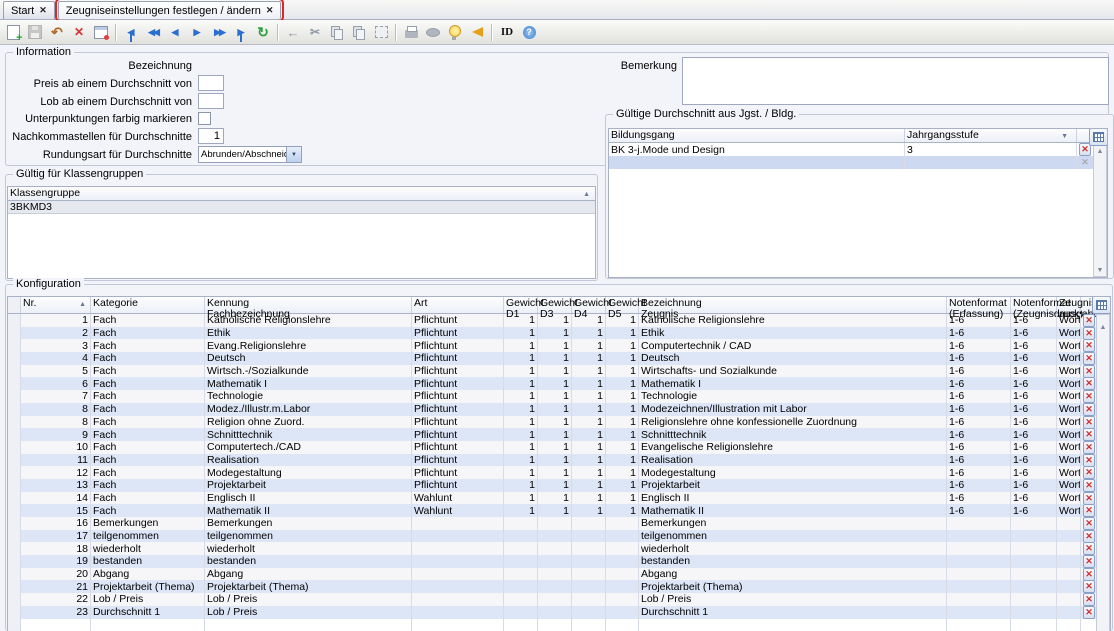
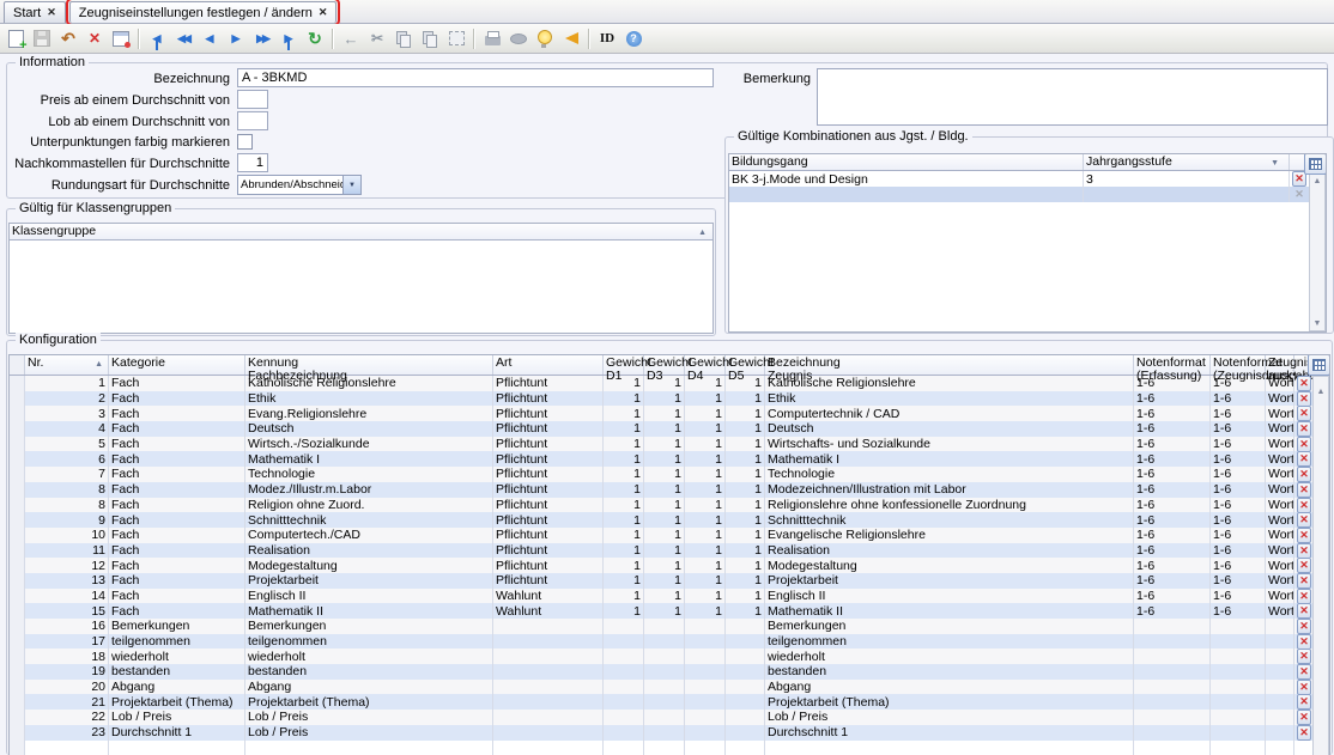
  Start
  ✕
  Zeugniseinstellungen festlegen / ändern
  ✕
  ID
  ?
  Information
  Bezeichnung
+ A - 3BKMD
  Preis ab einem Durchschnitt von
  Lob ab einem Durchschnitt von
  Unterpunktungen farbig markieren
  Nachkommastellen für Durchschnitte
  1
  Rundungsart für Durchschnitte
  Abrunden/Abschnei
  Bemerkung
- Gültige Durchschnitt aus Jgst. / Bldg.
+ Gültige Kombinationen aus Jgst. / Bldg.
  Bildungsgang
  Jahrgangsstufe
  BK 3-j.Mode und Design
  3
  Gültig für Klassengruppen
  Klassengruppe
- 3BKMD3
  Konfiguration
  Nr.
  Kategorie
  Kennung
  Fachbezeichnung
  Art
  Gewicht
  D1
  Gewicht
  D3
  Gewicht
  D4
  Gewicht
  D5
  Bezeichnung
  Zeugnis
  Notenformat
  (Erfassung)
  Notenformat
  (Zeugnisdruck)
  Zeugni
  1
  Fach
  Katholische Religionslehre
  Pflichtunt
  1
  1
  1
  1
  Katholische Religionslehre
  1-6
  1-6
  Wort
  2
  Fach
  Ethik
  Pflichtunt
  1
  1
  1
  1
  Ethik
  1-6
  1-6
  Wort
  3
  Fach
  Evang.Religionslehre
  Pflichtunt
  1
  1
  1
  1
  Computertechnik / CAD
  1-6
  1-6
  Wort
  4
  Fach
  Deutsch
  Pflichtunt
  1
  1
  1
  1
  Deutsch
  1-6
  1-6
  Wort
  5
  Fach
  Wirtsch.-/Sozialkunde
  Pflichtunt
  1
  1
  1
  1
  Wirtschafts- und Sozialkunde
  1-6
  1-6
  Wort
  6
  Fach
  Mathematik I
  Pflichtunt
  1
  1
  1
  1
  Mathematik I
  1-6
  1-6
  Wort
  7
  Fach
  Technologie
  Pflichtunt
  1
  1
  1
  1
  Technologie
  1-6
  1-6
  Wort
  8
  Fach
  Modez./Illustr.m.Labor
  Pflichtunt
  1
  1
  1
  1
  Modezeichnen/Illustration mit Labor
  1-6
  1-6
  Wort
  8
  Fach
  Religion ohne Zuord.
  Pflichtunt
  1
  1
  1
  1
  Religionslehre ohne konfessionelle Zuordnung
  1-6
  1-6
  Wort
  9
  Fach
  Schnitttechnik
  Pflichtunt
  1
  1
  1
  1
  Schnitttechnik
  1-6
  1-6
  Wort
  10
  Fach
  Computertech./CAD
  Pflichtunt
  1
  1
  1
  1
  Evangelische Religionslehre
  1-6
  1-6
  Wort
  11
  Fach
  Realisation
  Pflichtunt
  1
  1
  1
  1
  Realisation
  1-6
  1-6
  Wort
  12
  Fach
  Modegestaltung
  Pflichtunt
  1
  1
  1
  1
  Modegestaltung
  1-6
  1-6
  Wort
  13
  Fach
  Projektarbeit
  Pflichtunt
  1
  1
  1
  1
  Projektarbeit
  1-6
  1-6
  Wort
  14
  Fach
  Englisch II
  Wahlunt
  1
  1
  1
  1
  Englisch II
  1-6
  1-6
  Wort
  15
  Fach
  Mathematik II
  Wahlunt
  1
  1
  1
  1
  Mathematik II
  1-6
  1-6
  Wort
  16
  Bemerkungen
  Bemerkungen
  Bemerkungen
  17
  teilgenommen
  teilgenommen
  teilgenommen
  18
  wiederholt
  wiederholt
  wiederholt
  19
  bestanden
  bestanden
  bestanden
  20
  Abgang
  Abgang
  Abgang
  21
  Projektarbeit (Thema)
  Projektarbeit (Thema)
  Projektarbeit (Thema)
  22
  Lob / Preis
  Lob / Preis
  Lob / Preis
  23
  Durchschnitt 1
  Lob / Preis
  Durchschnitt 1
